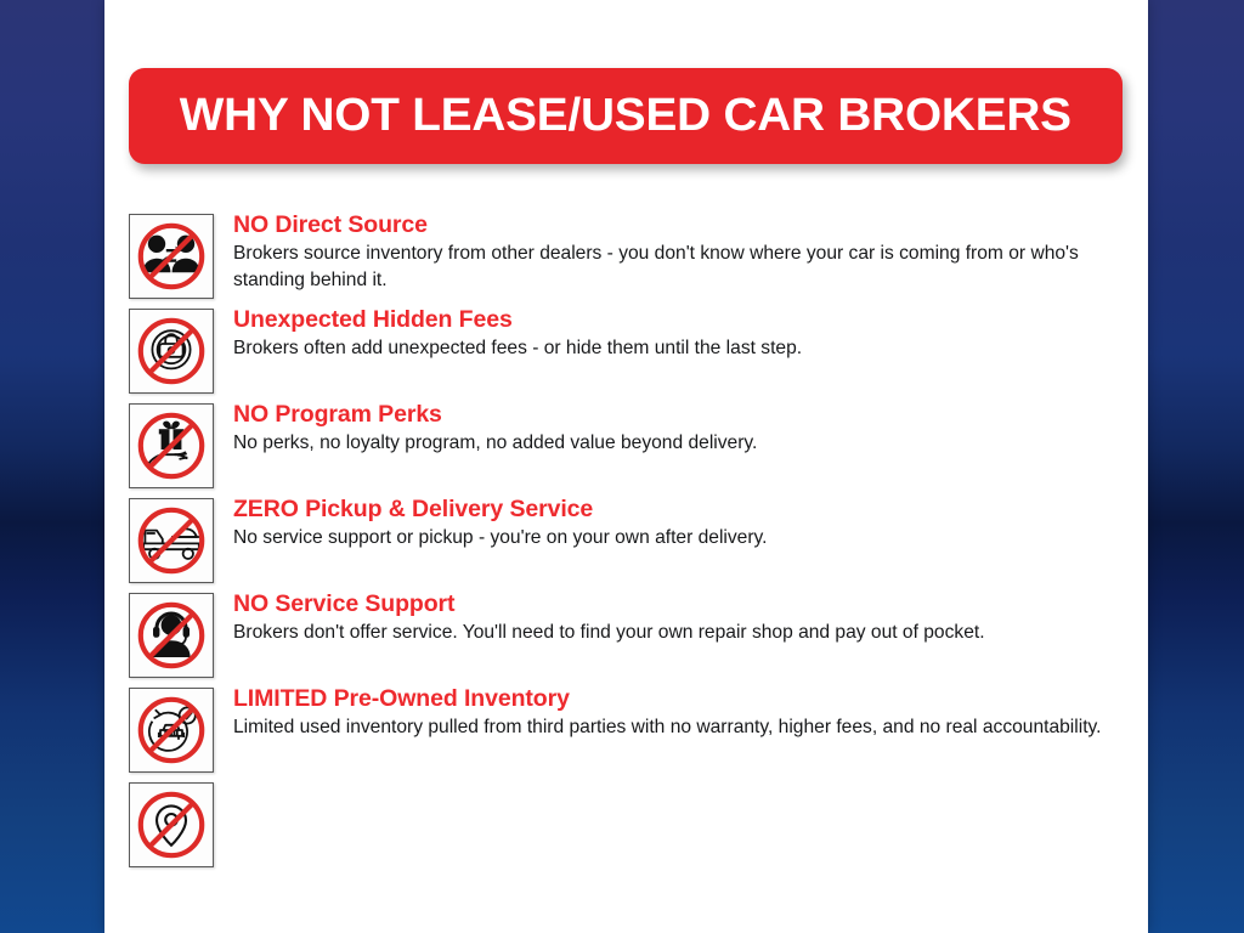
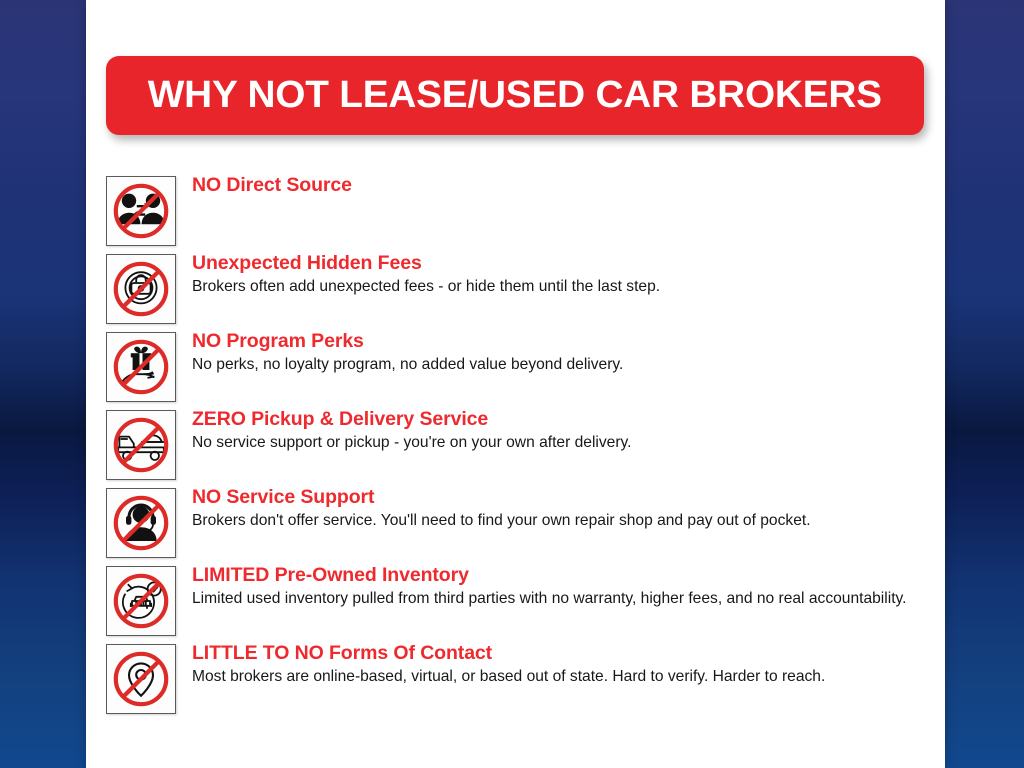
  WHY NOT LEASE/USED CAR BROKERS
  NO Direct Source
- Brokers source inventory from other dealers - you don't know where your car is coming from or who's standing behind it.
  Unexpected Hidden Fees
  Brokers often add unexpected fees - or hide them until the last step.
  NO Program Perks
  No perks, no loyalty program, no added value beyond delivery.
  ZERO Pickup & Delivery Service
  No service support or pickup - you're on your own after delivery.
  NO Service Support
  Brokers don't offer service. You'll need to find your own repair shop and pay out of pocket.
  LIMITED Pre-Owned Inventory
  Limited used inventory pulled from third parties with no warranty, higher fees, and no real accountability.
+ LITTLE TO NO Forms Of Contact
+ Most brokers are online-based, virtual, or based out of state. Hard to verify. Harder to reach.
